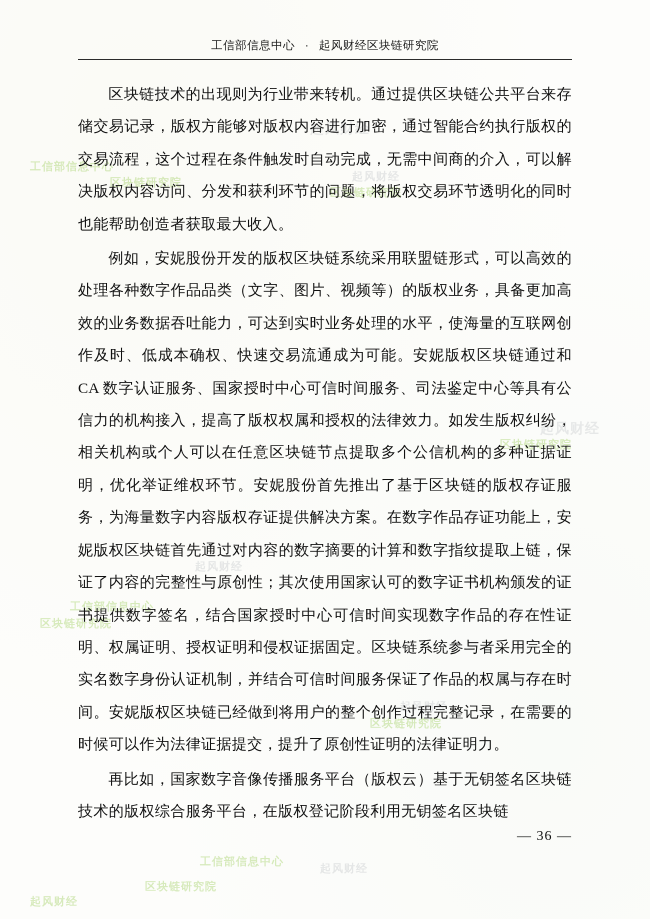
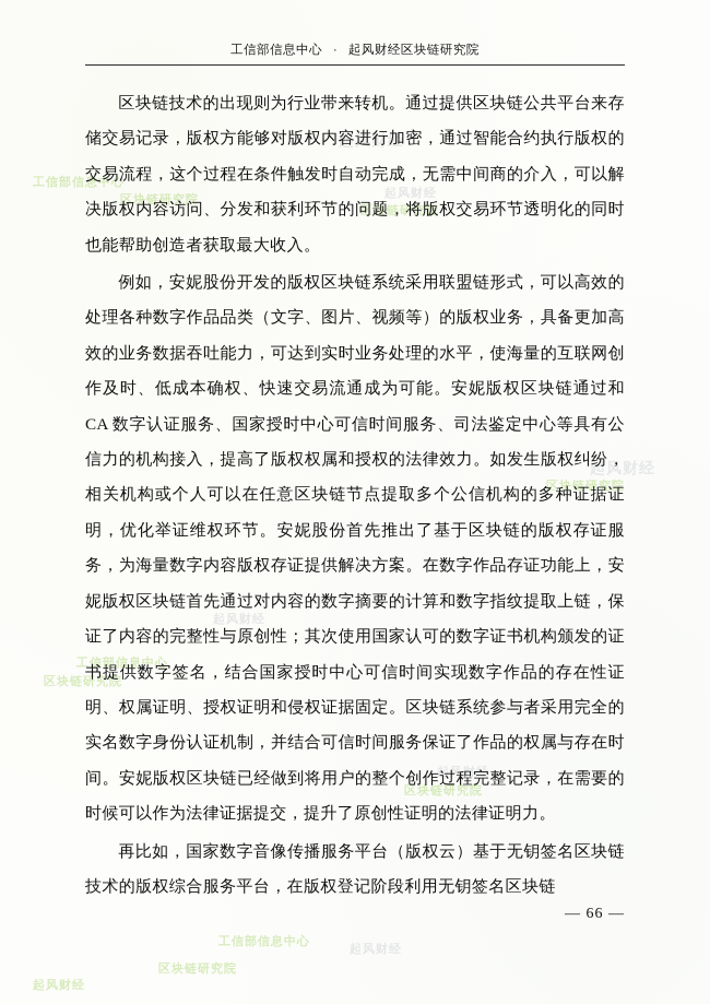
  起风财经
  工信部信息中心
  区块链研究院
  区块链研究院
  起风财经
  区块链研究院
  起风财经
  工信部信息中心
  区块链研究院
  起风财经
  区块链研究院
  工信部信息中心
  起风财经
  区块链研究院
  起风财经
  工信部信息中心 · 起风财经区块链研究院
  区块链技术的出现则为行业带来转机。通过提供区块链公共平台来存储交易记录，版权方能够对版权内容进行加密，通过智能合约执行版权的交易流程，这个过程在条件触发时自动完成，无需中间商的介入，可以解决版权内容访问、分发和获利环节的问题，将版权交易环节透明化的同时也能帮助创造者获取最大收入。
  例如，安妮股份开发的版权区块链系统采用联盟链形式，可以高效的处理各种数字作品品类（文字、图片、视频等）的版权业务，具备更加高效的业务数据吞吐能力，可达到实时业务处理的水平，使海量的互联网创作及时、低成本确权、快速交易流通成为可能。安妮版权区块链通过和 CA 数字认证服务、国家授时中心可信时间服务、司法鉴定中心等具有公信力的机构接入，提高了版权权属和授权的法律效力。如发生版权纠纷，相关机构或个人可以在任意区块链节点提取多个公信机构的多种证据证明，优化举证维权环节。安妮股份首先推出了基于区块链的版权存证服务，为海量数字内容版权存证提供解决方案。在数字作品存证功能上，安妮版权区块链首先通过对内容的数字摘要的计算和数字指纹提取上链，保证了内容的完整性与原创性；其次使用国家认可的数字证书机构颁发的证书提供数字签名，结合国家授时中心可信时间实现数字作品的存在性证明、权属证明、授权证明和侵权证据固定。区块链系统参与者采用完全的实名数字身份认证机制，并结合可信时间服务保证了作品的权属与存在时间。安妮版权区块链已经做到将用户的整个创作过程完整记录，在需要的时候可以作为法律证据提交，提升了原创性证明的法律证明力。
  再比如，国家数字音像传播服务平台（版权云）基于无钥签名区块链技术的版权综合服务平台，在版权登记阶段利用无钥签名区块链
- — 36 —
+ — 66 —
